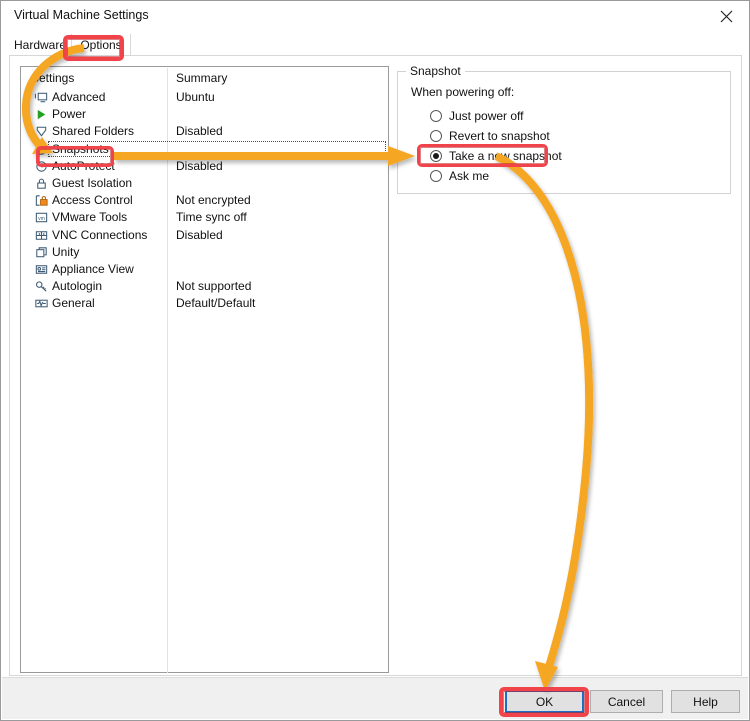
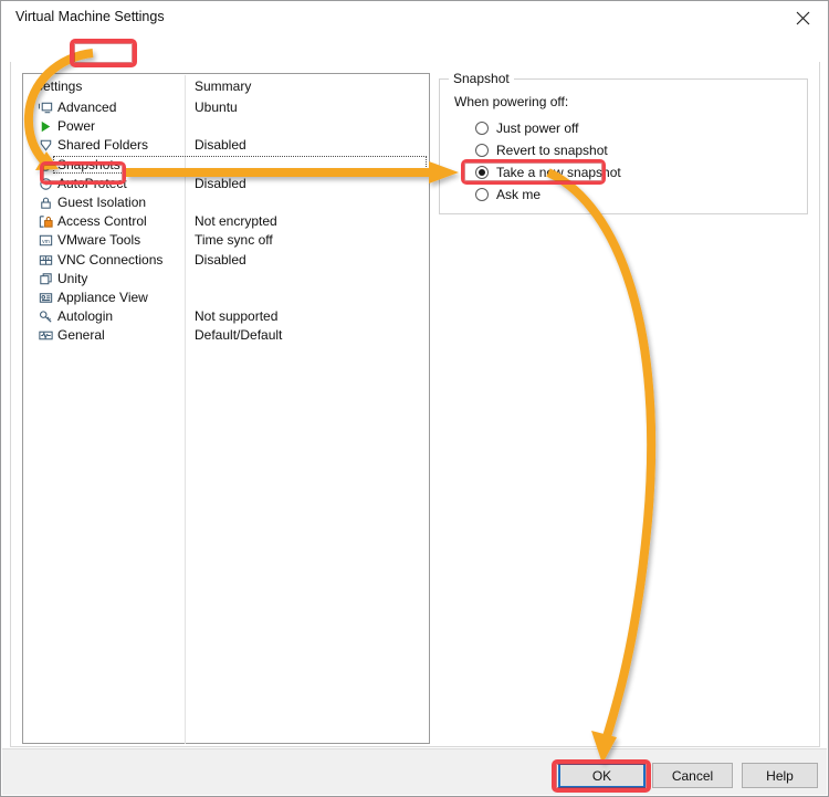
  Virtual Machine Settings
- Hardware
- Options
  ettings
  Summary
  Advanced
  Ubuntu
  Power
  Shared Folders
  Disabled
  Snapshots
  AutoProtect
  Disabled
  Guest Isolation
  Access Control
  Not encrypted
  VMware Tools
  Time sync off
  VNC Connections
  Disabled
  Unity
  Appliance View
  Autologin
  Not supported
  General
  Default/Default
  Snapshot
  When powering off:
  Just power off
  Revert to snapshot
  Take a nw snapshot
  Ask me
  OK
  Cancel
  Help
